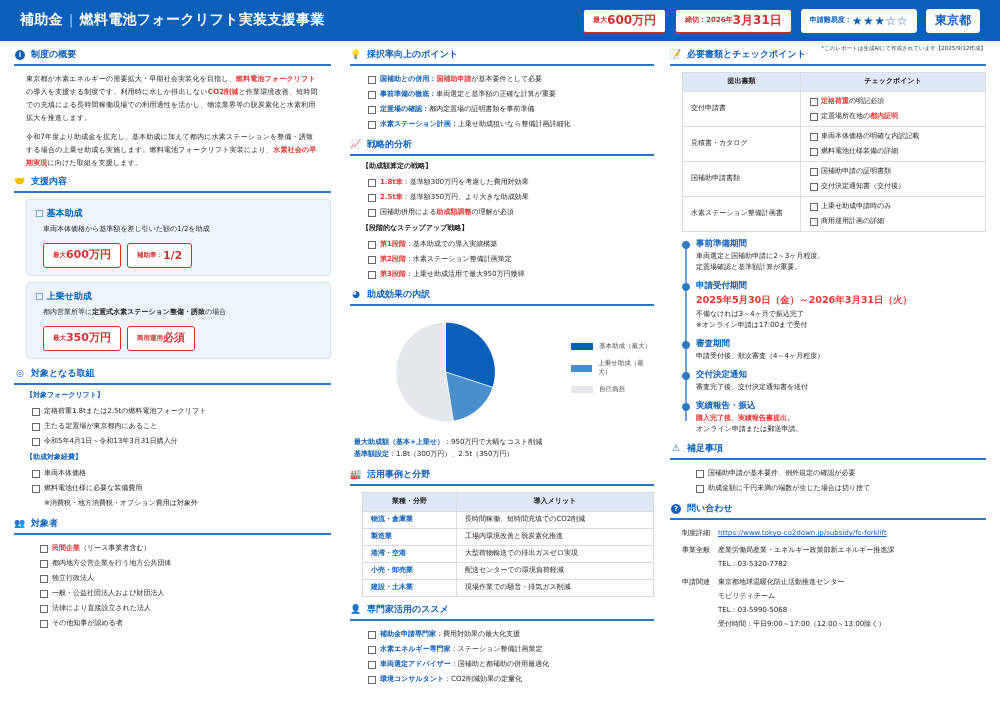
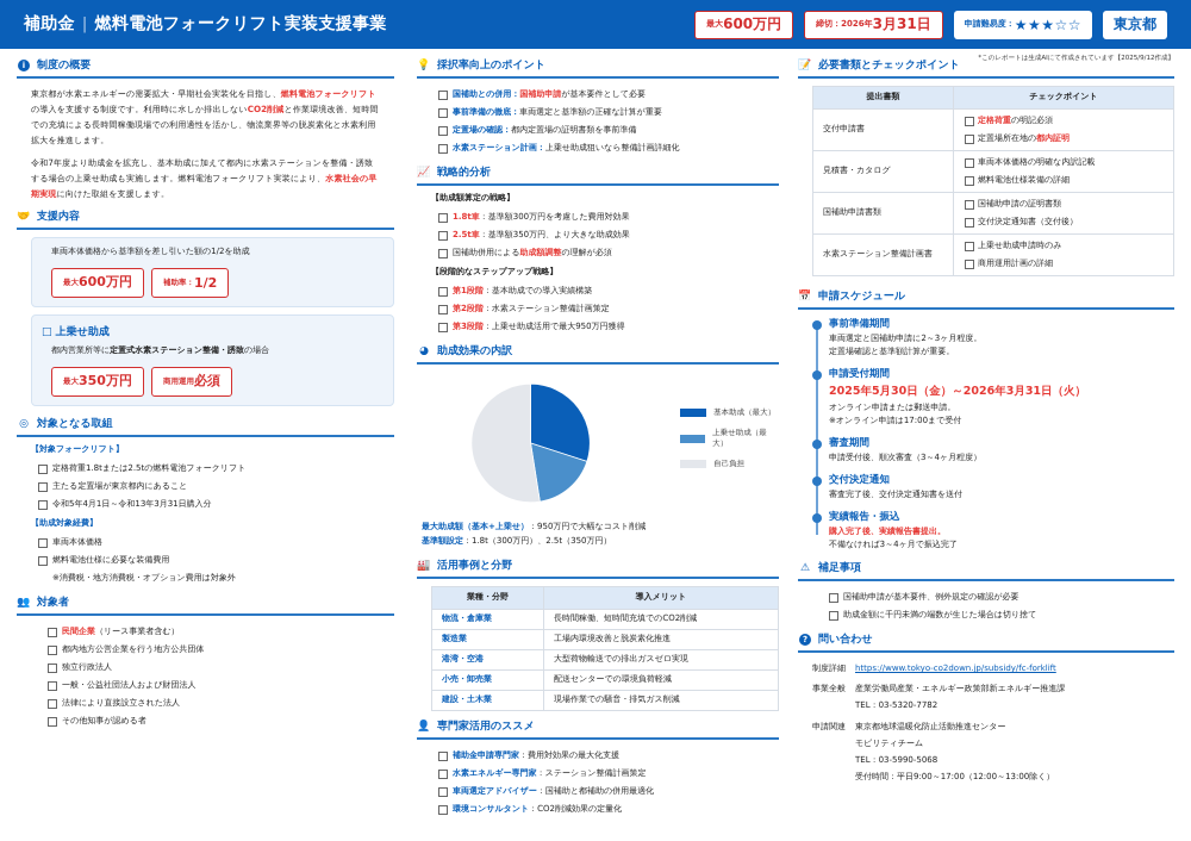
  補助金 | 燃料電池フォークリフト実装支援事業
  最大
  600万円
  締切：2026年
  3月31日
  申請難易度：
  ★★★☆☆
  東京都
  i
  制度の概要
  東京都が水素エネルギーの需要拡大・早期社会実装化を目指し、燃料電池フォークリフトの導入を支援する制度です。利用時に水しか排出しないCO2削減と作業環境改善、短時間での充填による長時間稼働現場での利用適性を活かし、物流業界等の脱炭素化と水素利用拡大を推進します。
  令和7年度より助成金を拡充し、基本助成に加えて都内に水素ステーションを整備・誘致する場合の上乗せ助成も実施します。燃料電池フォークリフト実装により、水素社会の早期実現に向けた取組を支援します。
  🤝
  支援内容
- □ 基本助成
  車両本体価格から基準額を差し引いた額の1/2を助成
  最大
  600万円
  補助率：
  1/2
  □ 上乗せ助成
  都内営業所等に定置式水素ステーション整備・誘致の場合
  最大
  350万円
  商用運用
  必須
  ◎
  対象となる取組
  【対象フォークリフト】
  定格荷重1.8tまたは2.5tの燃料電池フォークリフト
  主たる定置場が東京都内にあること
  令和5年4月1日～令和13年3月31日購入分
  【助成対象経費】
  車両本体価格
  燃料電池仕様に必要な装備費用
  ※消費税・地方消費税・オプション費用は対象外
  👥
  対象者
  民間企業（リース事業者含む）
  都内地方公営企業を行う地方公共団体
  独立行政法人
  一般・公益社団法人および財団法人
  法律により直接設立された法人
  その他知事が認める者
  💡
  採択率向上のポイント
  国補助との併用：国補助申請が基本要件として必要
  事前準備の徹底：車両選定と基準額の正確な計算が重要
  定置場の確認：都内定置場の証明書類を事前準備
  水素ステーション計画：上乗せ助成狙いなら整備計画詳細化
  📈
  戦略的分析
  【助成額算定の戦略】
  1.8t車：基準額300万円を考慮した費用対効果
  2.5t車：基準額350万円、より大きな助成効果
  国補助併用による助成額調整の理解が必須
  【段階的なステップアップ戦略】
  第1段階：基本助成での導入実績構築
  第2段階：水素ステーション整備計画策定
  第3段階：上乗せ助成活用で最大950万円獲得
  ◕
  助成効果の内訳
  基本助成（最大）
  上乗せ助成（最大）
  自己負担
  最大助成額（基本+上乗せ）：950万円で大幅なコスト削減
  基準額設定：1.8t（300万円）、2.5t（350万円）
  🏭
  活用事例と分野
  業種・分野	導入メリット
  物流・倉庫業	長時間稼働、短時間充填でのCO2削減
  製造業	工場内環境改善と脱炭素化推進
  港湾・空港	大型荷物輸送での排出ガスゼロ実現
  小売・卸売業	配送センターでの環境負荷軽減
  建設・土木業	現場作業での騒音・排気ガス削減
  👤
  専門家活用のススメ
  補助金申請専門家：費用対効果の最大化支援
  水素エネルギー専門家：ステーション整備計画策定
  車両選定アドバイザー：国補助と都補助の併用最適化
  環境コンサルタント：CO2削減効果の定量化
  📝
  必要書類とチェックポイント
  提出書類	チェックポイント
  交付申請書	定格荷重の明記必須定置場所在地の都内証明
  見積書・カタログ	車両本体価格の明確な内訳記載燃料電池仕様装備の詳細
  国補助申請書類	国補助申請の証明書類交付決定通知書（交付後）
  水素ステーション整備計画書	上乗せ助成申請時のみ商用運用計画の詳細
+ 📅
+ 申請スケジュール
  事前準備期間
  車両選定と国補助申請に2～3ヶ月程度。
  定置場確認と基準額計算が重要。
  申請受付期間
  2025年5月30日（金）～2026年3月31日（火）
- 不備なければ3～4ヶ月で振込完了
+ オンライン申請または郵送申請。
  ※オンライン申請は17:00まで受付
  審査期間
- 申請受付後、順次審査（4～4ヶ月程度）
+ 申請受付後、順次審査（3～4ヶ月程度）
  交付決定通知
  審査完了後、交付決定通知書を送付
  実績報告・振込
  購入完了後、実績報告書提出。
- オンライン申請または郵送申請。
+ 不備なければ3～4ヶ月で振込完了
  ⚠
  補足事項
  国補助申請が基本要件、例外規定の確認が必要
  助成金額に千円未満の端数が生じた場合は切り捨て
  ?
  問い合わせ
  制度詳細	https://www.tokyo-co2down.jp/subsidy/fc-forklift
  事業全般	産業労働局産業・エネルギー政策部新エネルギー推進課TEL：03-5320-7782
  申請関連	東京都地球温暖化防止活動推進センターモビリティチームTEL：03-5990-5068受付時間：平日9:00～17:00（12:00～13:00除く）
